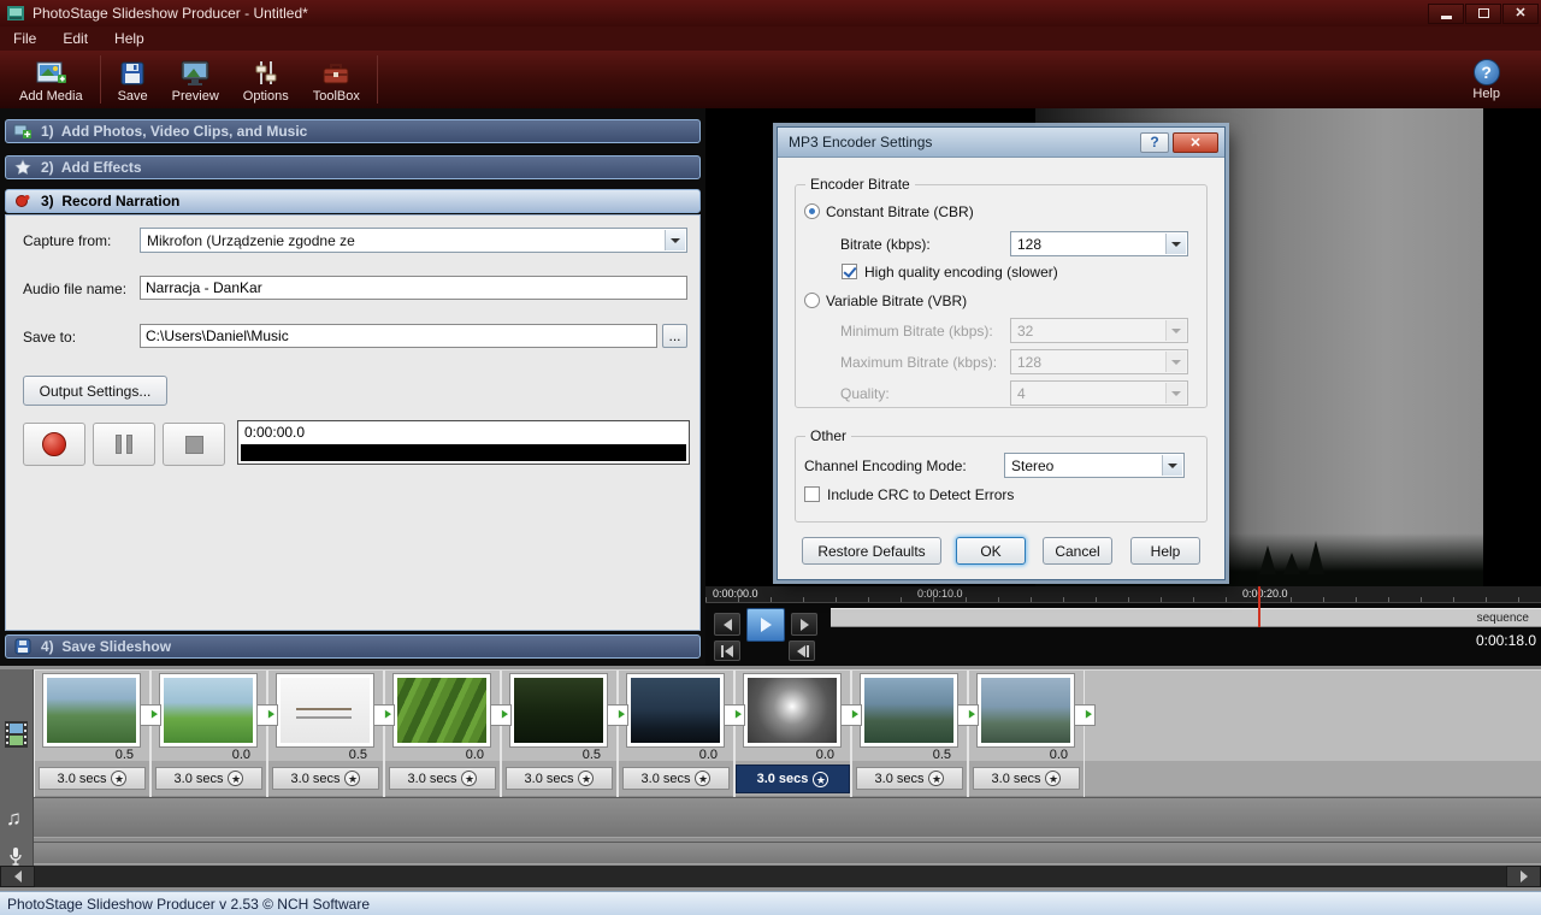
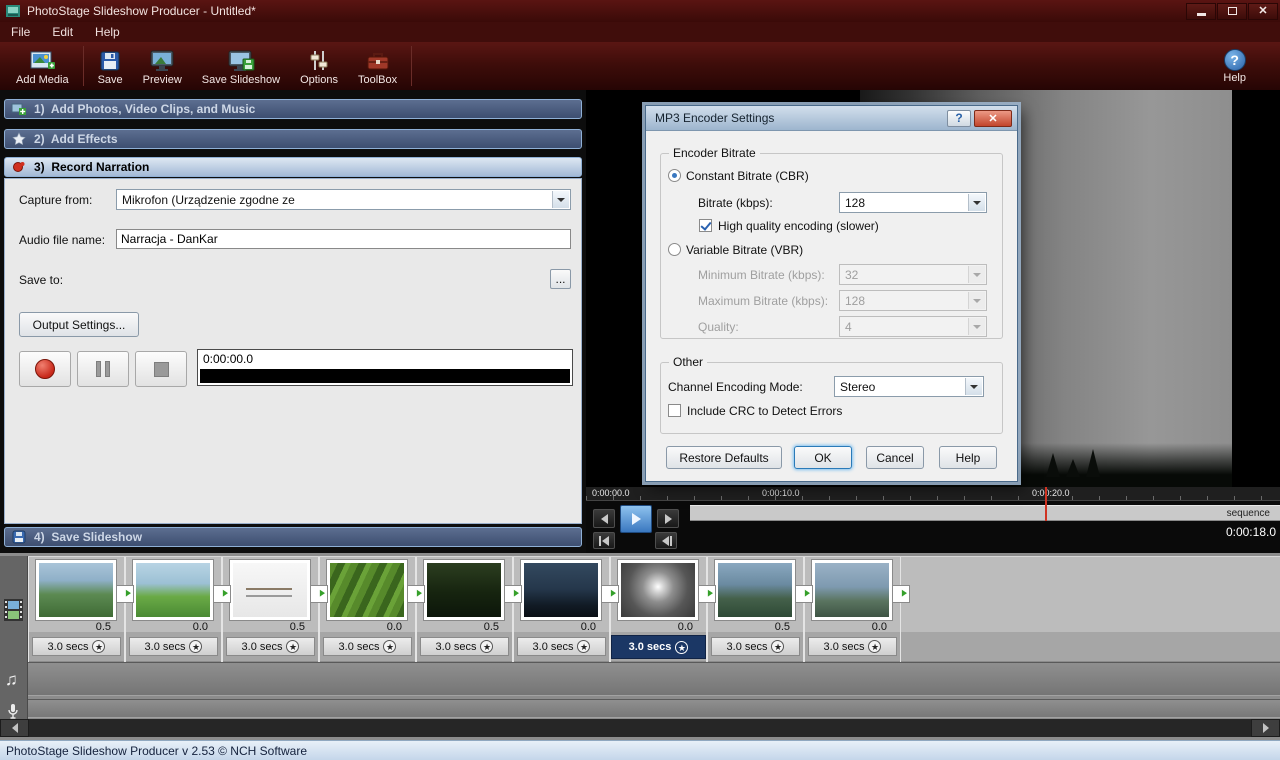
  PhotoStage Slideshow Producer - Untitled*
  ✕
  File
  Edit
  Help
  Add Media
  Save
  Preview
+ Save Slideshow
  Options
  ToolBox
  ?
  Help
  1) Add Photos, Video Clips, and Music
  2) Add Effects
  3) Record Narration
  Capture from:
  Mikrofon (Urządzenie zgodne ze
  Audio file name:
  Narracja - DanKar
  Save to:
- C:\Users\Daniel\Music
  ...
  Output Settings...
  0:00:00.0
  4) Save Slideshow
  MP3 Encoder Settings
  ?
  ✕
  Encoder Bitrate
  Constant Bitrate (CBR)
  Bitrate (kbps):
  128
  High quality encoding (slower)
  Variable Bitrate (VBR)
  Minimum Bitrate (kbps):
  32
  Maximum Bitrate (kbps):
  128
  Quality:
  4
  Other
  Channel Encoding Mode:
  Stereo
  Include CRC to Detect Errors
  Restore Defaults
  OK
  Cancel
  Help
  0:00:00.0
  0:00:10.0
  0:00:20.0
  sequence
  0:00:18.0
  ♫
  3.0 secs
  ★
  0.5
  3.0 secs
  ★
  0.0
  3.0 secs
  ★
  0.5
  3.0 secs
  ★
  0.0
  3.0 secs
  ★
  0.5
  3.0 secs
  ★
  0.0
  3.0 secs
  ★
  0.0
  3.0 secs
  ★
  0.5
  3.0 secs
  ★
  0.0
  PhotoStage Slideshow Producer v 2.53 © NCH Software
